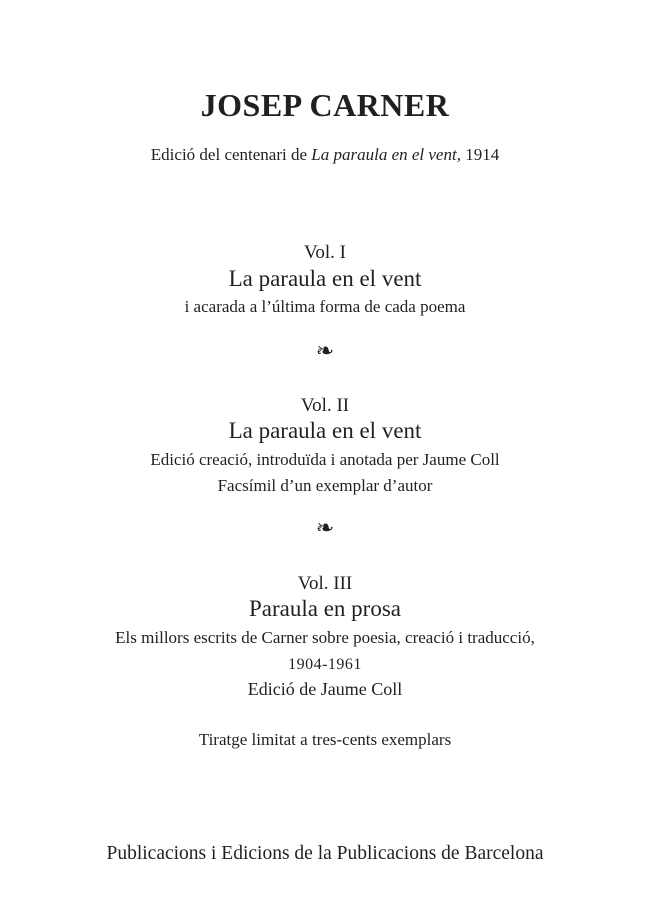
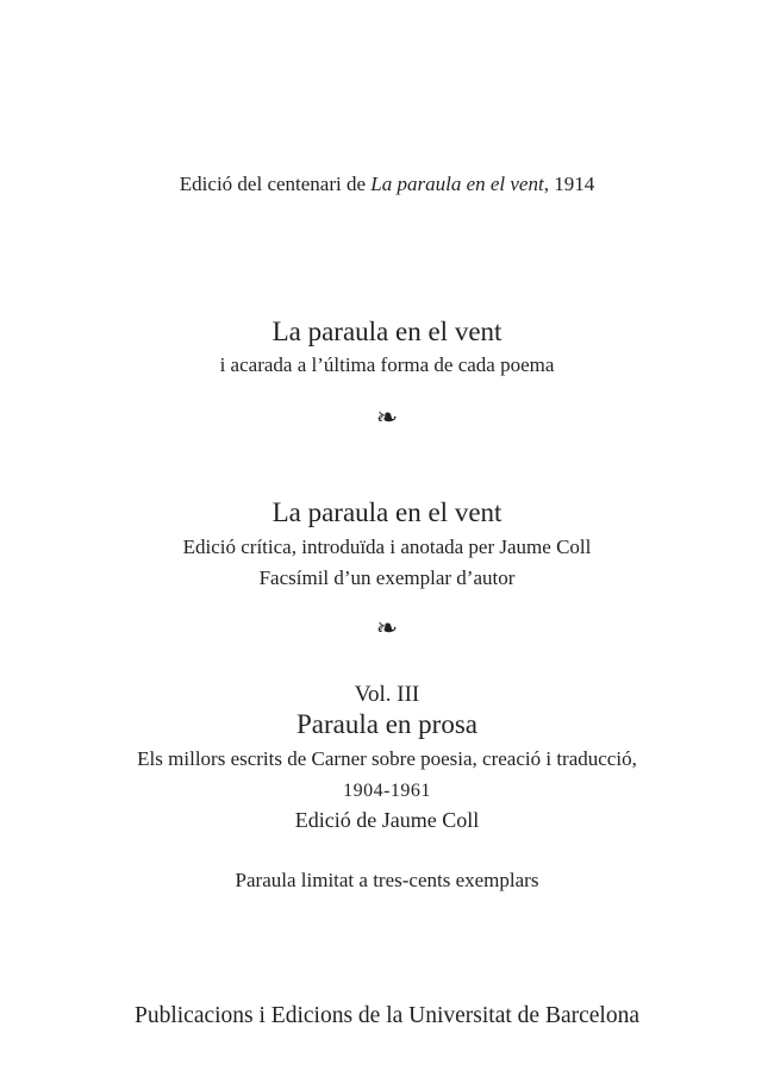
- JOSEP CARNER
  Edició del centenari de La paraula en el vent, 1914
- Vol. I
  La paraula en el vent
  i acarada a l’última forma de cada poema
  ❧
- Vol. II
  La paraula en el vent
- Edició creació, introduïda i anotada per Jaume Coll
+ Edició crítica, introduïda i anotada per Jaume Coll
  Facsímil d’un exemplar d’autor
  ❧
  Vol. III
  Paraula en prosa
  Els millors escrits de Carner sobre poesia, creació i traducció,
  1904-1961
  Edició de Jaume Coll
- Tiratge limitat a tres-cents exemplars
+ Paraula limitat a tres-cents exemplars
- Publicacions i Edicions de la Publicacions de Barcelona
+ Publicacions i Edicions de la Universitat de Barcelona
